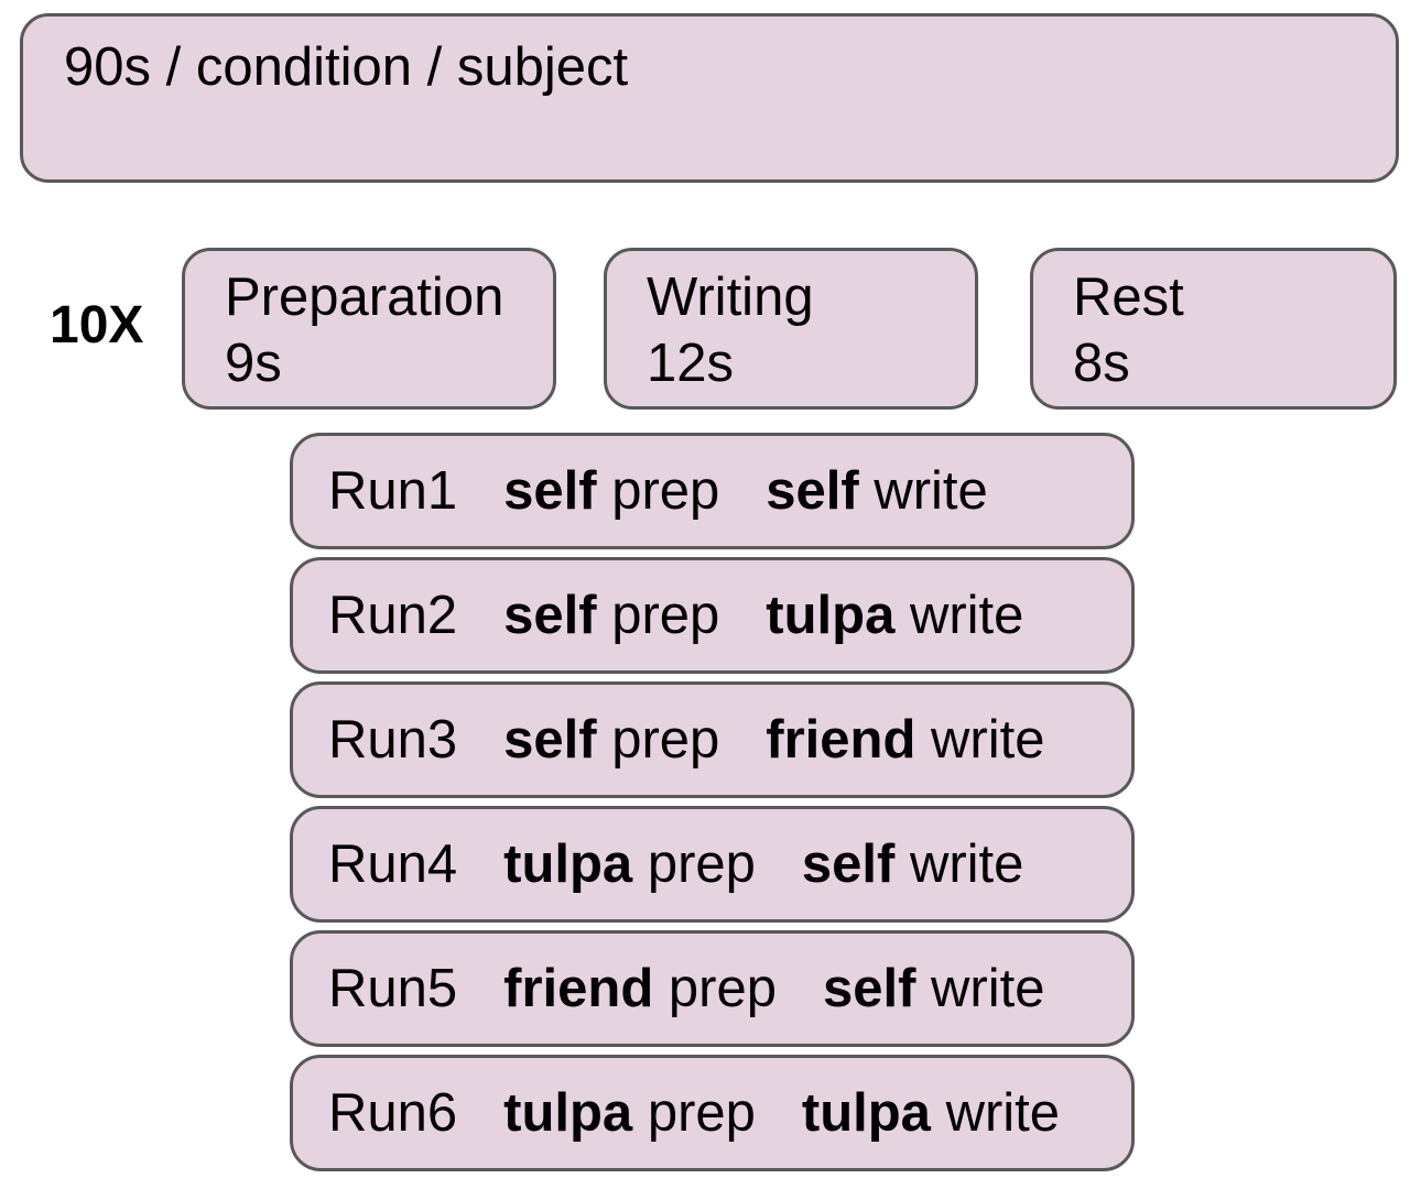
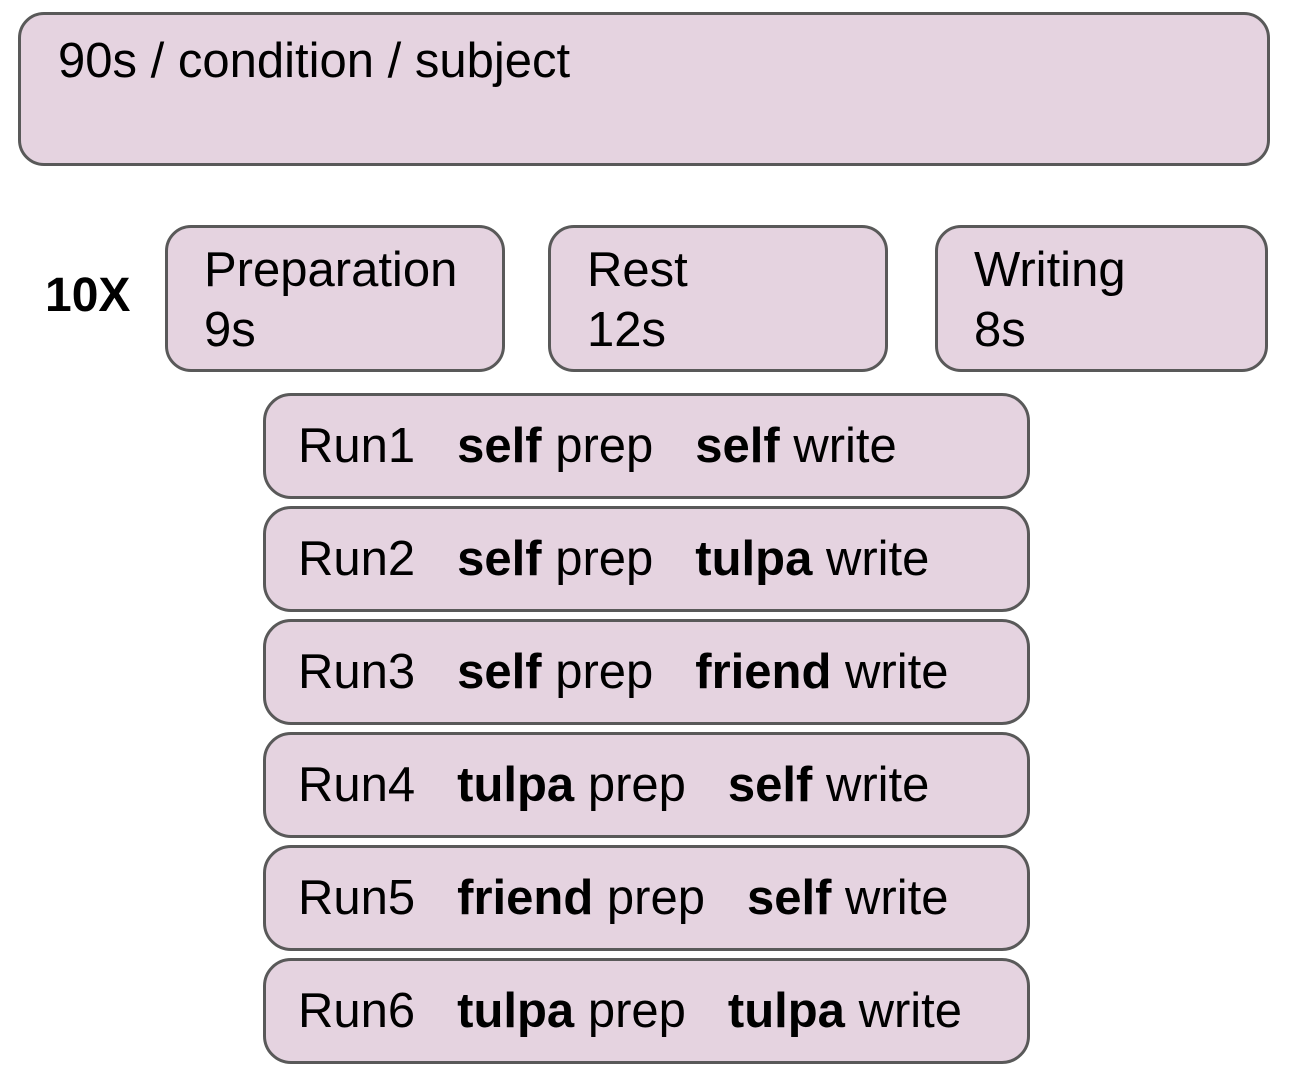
  90s / condition / subject
  10X
  Preparation
  9s
- Writing
+ Rest
  12s
- Rest
+ Writing
  8s
  Run1
  self prep
  self write
  Run2
  self prep
  tulpa write
  Run3
  self prep
  friend write
  Run4
  tulpa prep
  self write
  Run5
  friend prep
  self write
  Run6
  tulpa prep
  tulpa write
